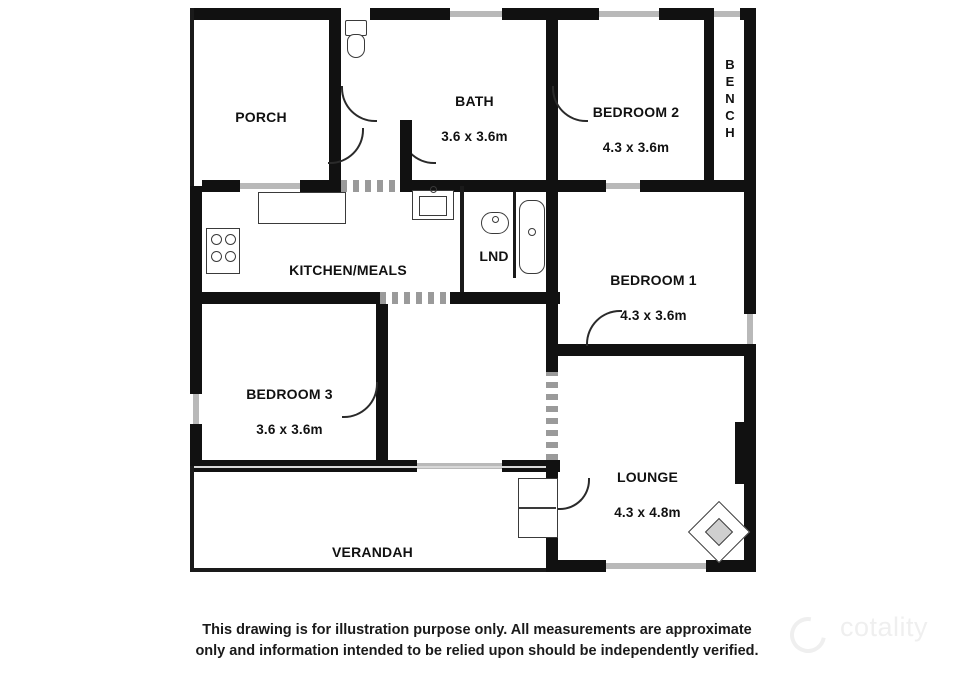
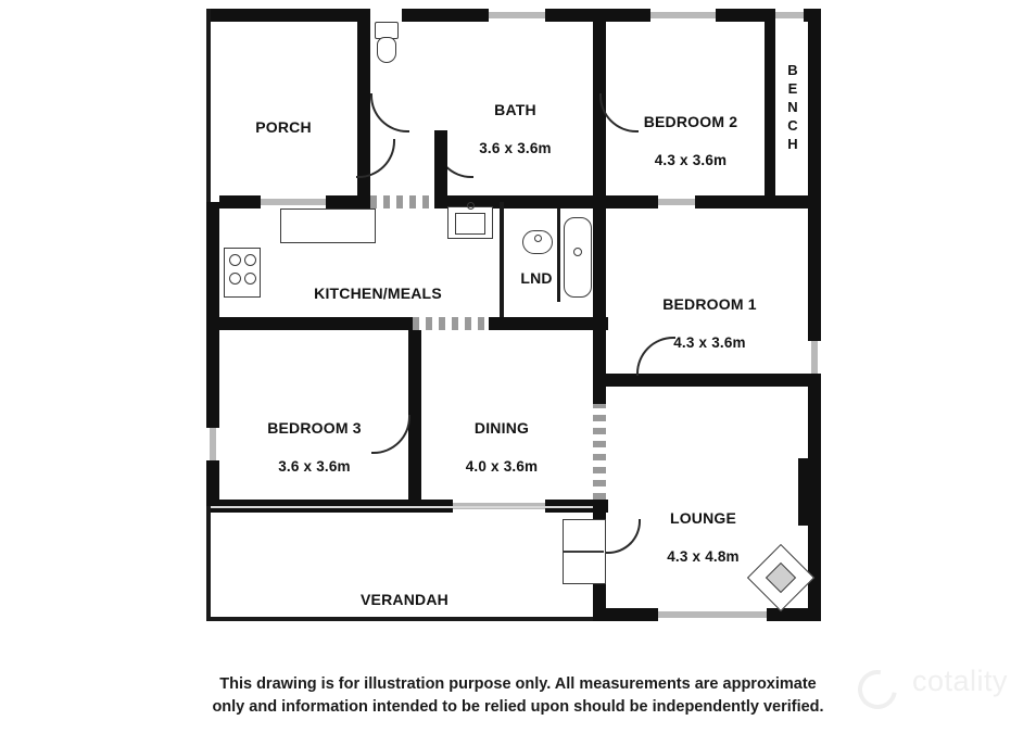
  PORCH
  BATH
  3.6 x 3.6m
  BEDROOM 2
  4.3 x 3.6m
  B E N C H
  KITCHEN/MEALS
  LND
  BEDROOM 1
  4.3 x 3.6m
  BEDROOM 3
  3.6 x 3.6m
+ DINING
+ 4.0 x 3.6m
  LOUNGE
  4.3 x 4.8m
  VERANDAH
  This drawing is for illustration purpose only. All measurements are approximate
  only and information intended to be relied upon should be independently verified.
